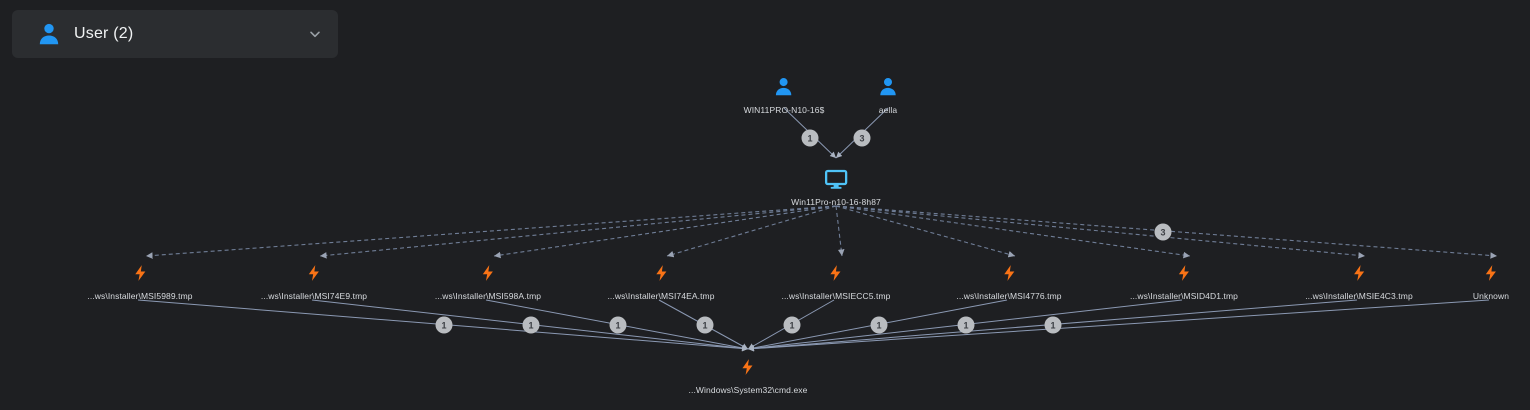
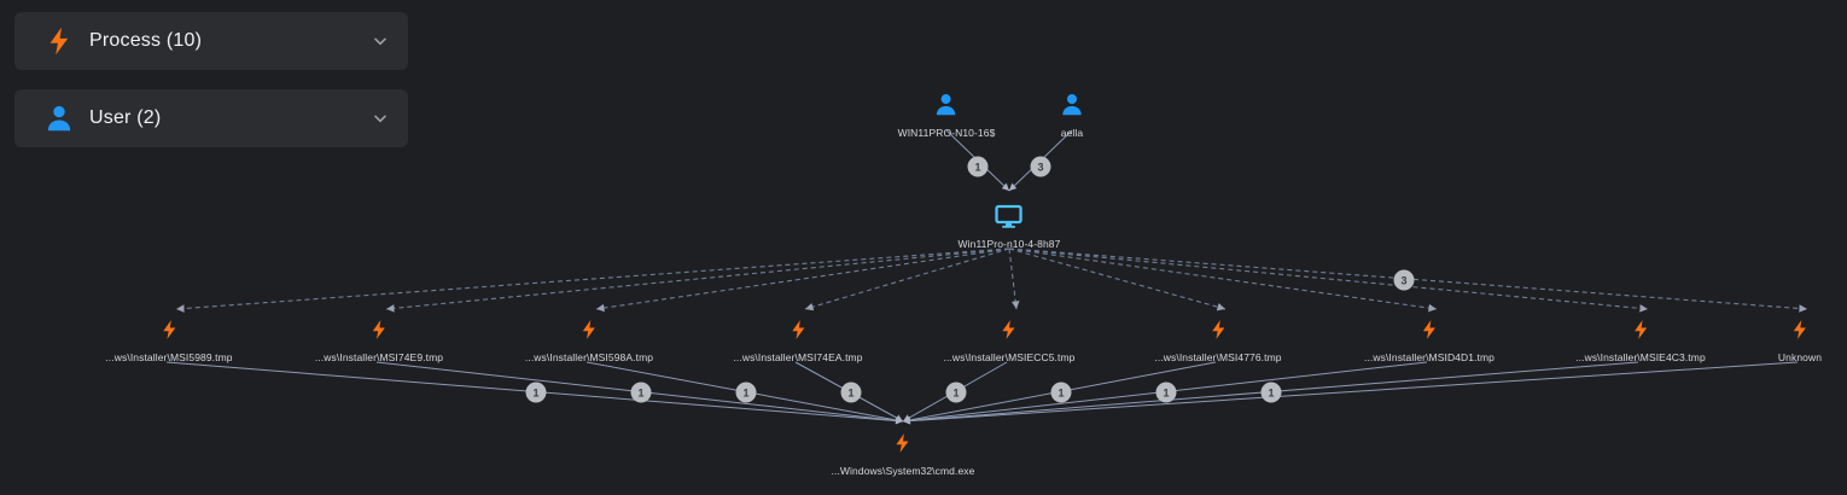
+ Process (10)
  User (2)
  WIN11PRO-N10-16$
  aella
- Win11Pro-n10-16-8h87
+ Win11Pro-n10-4-8h87
  ...ws\Installer\MSI5989.tmp
  ...ws\Installer\MSI74E9.tmp
  ...ws\Installer\MSI598A.tmp
  ...ws\Installer\MSI74EA.tmp
  ...ws\Installer\MSIECC5.tmp
  ...ws\Installer\MSI4776.tmp
  ...ws\Installer\MSID4D1.tmp
  ...ws\Installer\MSIE4C3.tmp
  Unknown
  ...Windows\System32\cmd.exe
  1
  3
  3
  1
  1
  1
  1
  1
  1
  1
  1
